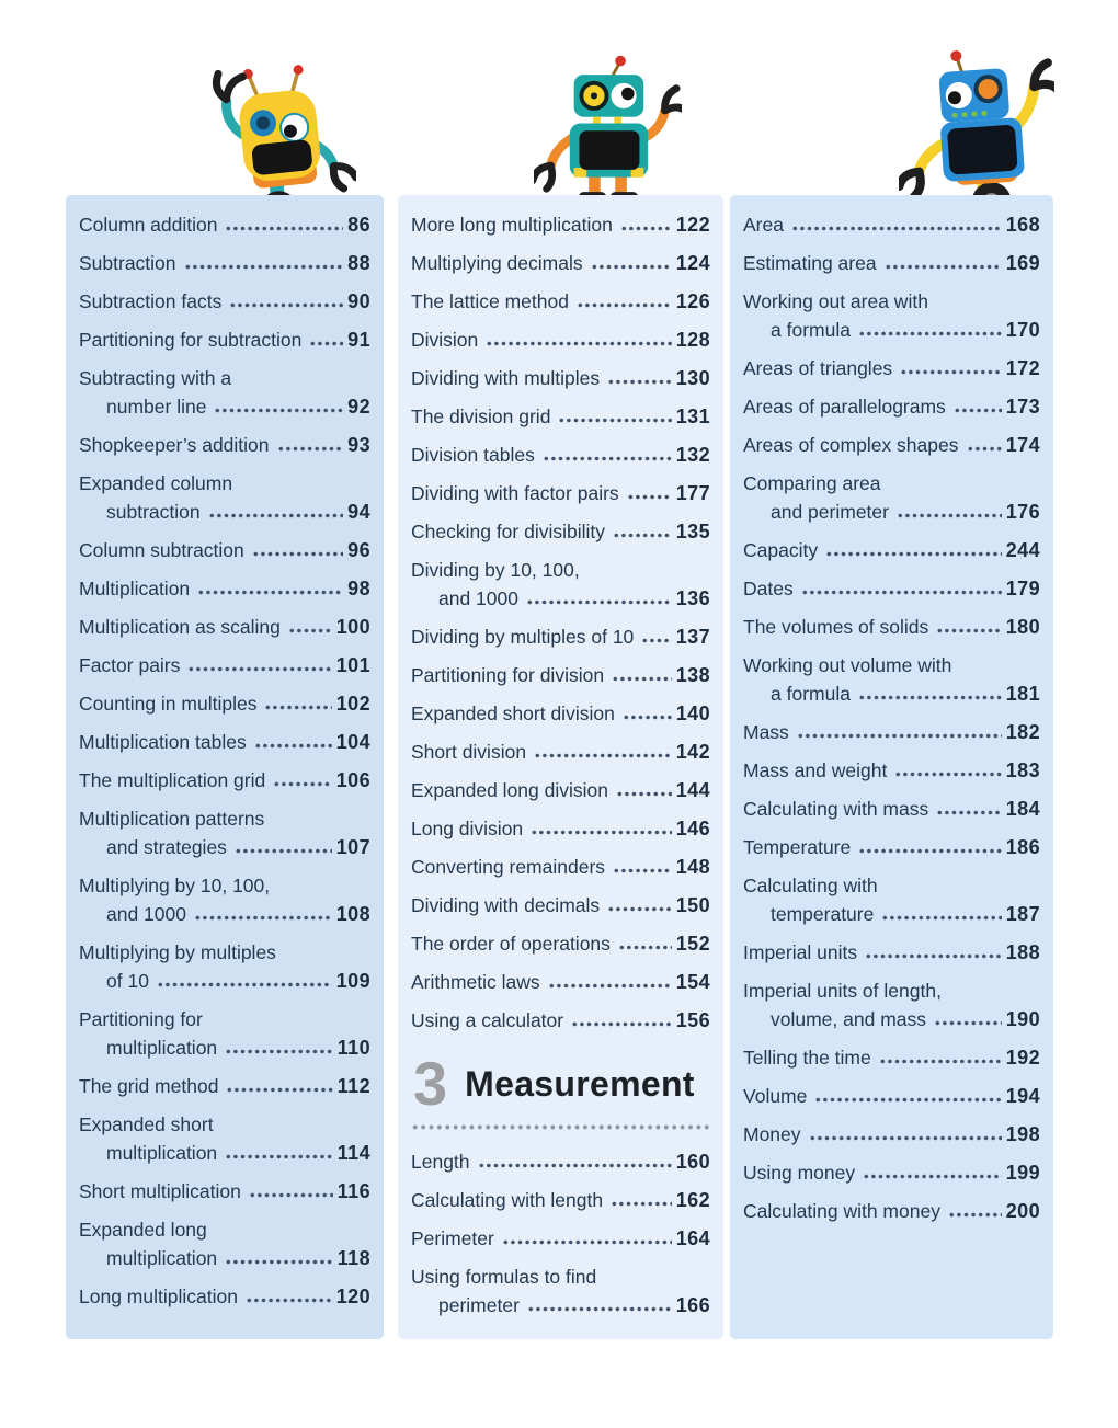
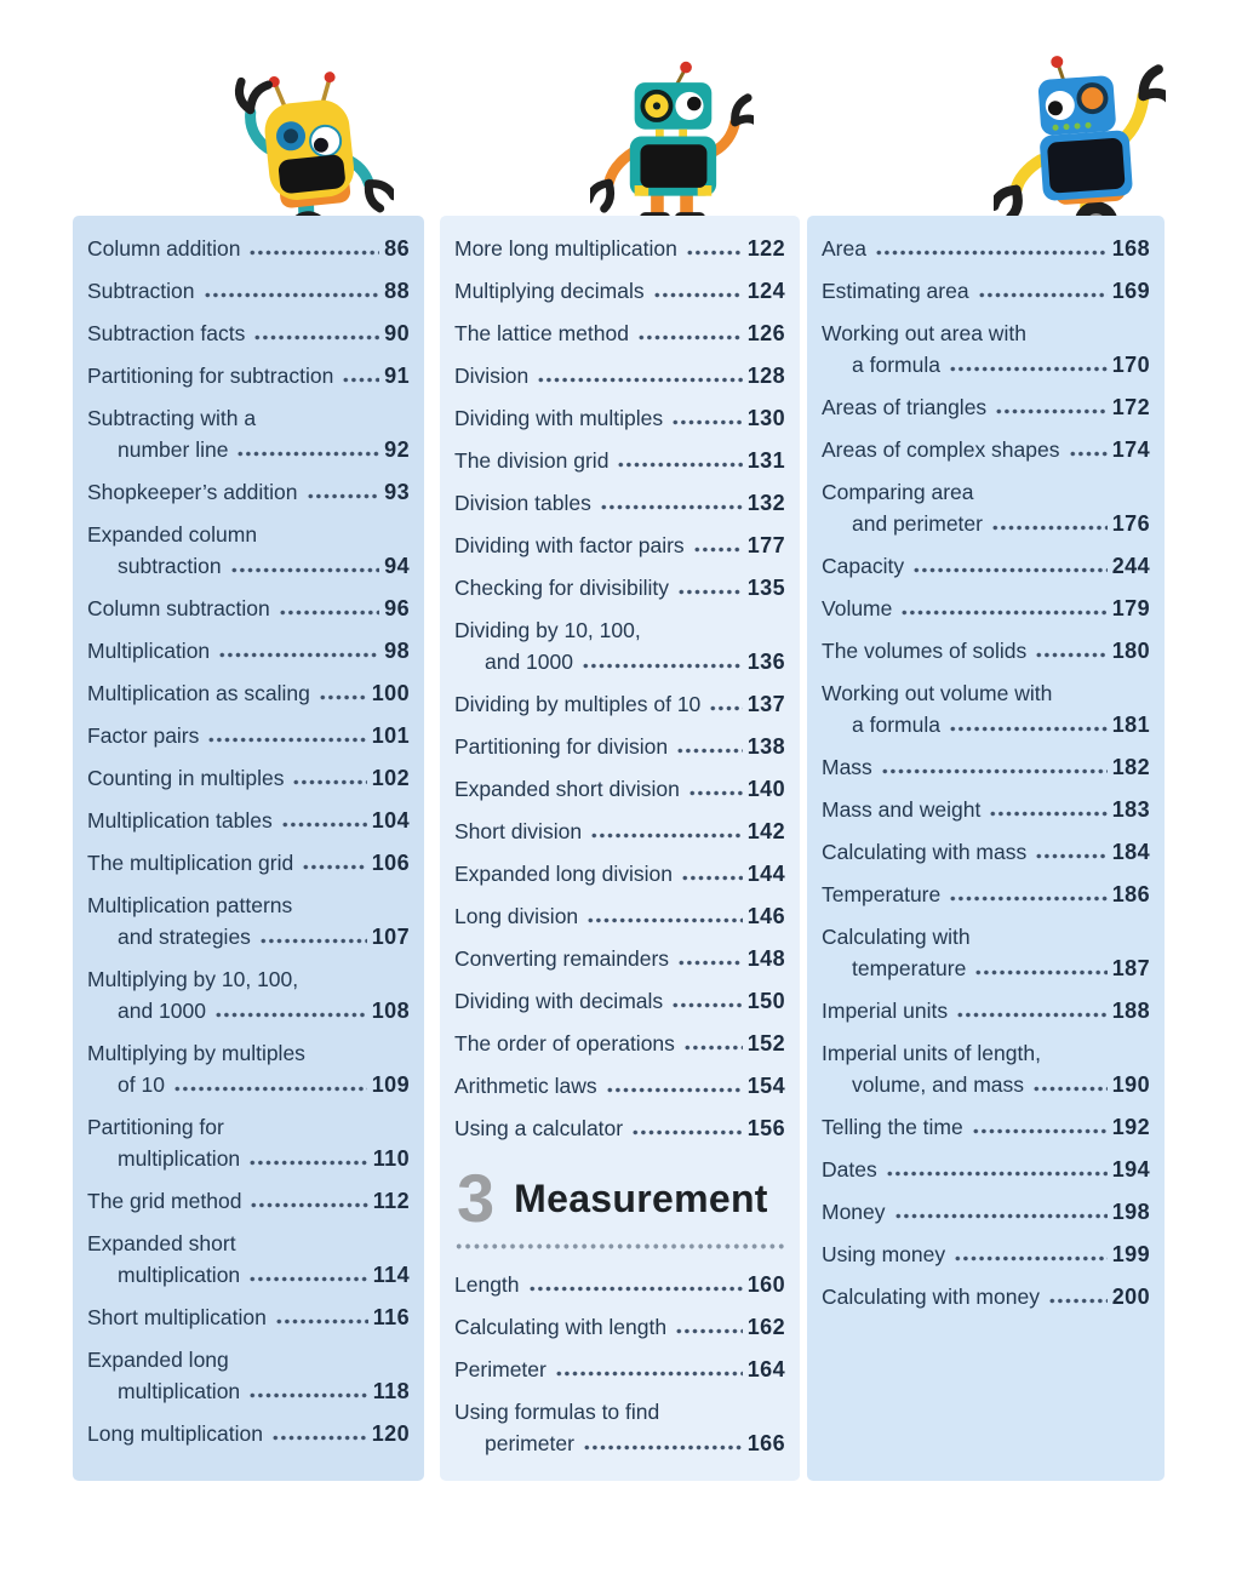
  Column addition
  86
  Subtraction
  88
  Subtraction facts
  90
  Partitioning for subtraction
  91
  Subtracting with a
  number line
  92
  Shopkeeper’s addition
  93
  Expanded column
  subtraction
  94
  Column subtraction
  96
  Multiplication
  98
  Multiplication as scaling
  100
  Factor pairs
  101
  Counting in multiples
  102
  Multiplication tables
  104
  The multiplication grid
  106
  Multiplication patterns
  and strategies
  107
  Multiplying by 10, 100,
  and 1000
  108
  Multiplying by multiples
  of 10
  109
  Partitioning for
  multiplication
  110
  The grid method
  112
  Expanded short
  multiplication
  114
  Short multiplication
  116
  Expanded long
  multiplication
  118
  Long multiplication
  120
  More long multiplication
  122
  Multiplying decimals
  124
  The lattice method
  126
  Division
  128
  Dividing with multiples
  130
  The division grid
  131
  Division tables
  132
  Dividing with factor pairs
  177
  Checking for divisibility
  135
  Dividing by 10, 100,
  and 1000
  136
  Dividing by multiples of 10
  137
  Partitioning for division
  138
  Expanded short division
  140
  Short division
  142
  Expanded long division
  144
  Long division
  146
  Converting remainders
  148
  Dividing with decimals
  150
  The order of operations
  152
  Arithmetic laws
  154
  Using a calculator
  156
  3
  Measurement
  Length
  160
  Calculating with length
  162
  Perimeter
  164
  Using formulas to find
  perimeter
  166
  Area
  168
  Estimating area
  169
  Working out area with
  a formula
  170
  Areas of triangles
  172
- Areas of parallelograms
- 173
  Areas of complex shapes
  174
  Comparing area
  and perimeter
  176
  Capacity
  244
- Dates
+ Volume
  179
  The volumes of solids
  180
  Working out volume with
  a formula
  181
  Mass
  182
  Mass and weight
  183
  Calculating with mass
  184
  Temperature
  186
  Calculating with
  temperature
  187
  Imperial units
  188
  Imperial units of length,
  volume, and mass
  190
  Telling the time
  192
- Volume
+ Dates
  194
  Money
  198
  Using money
  199
  Calculating with money
  200
